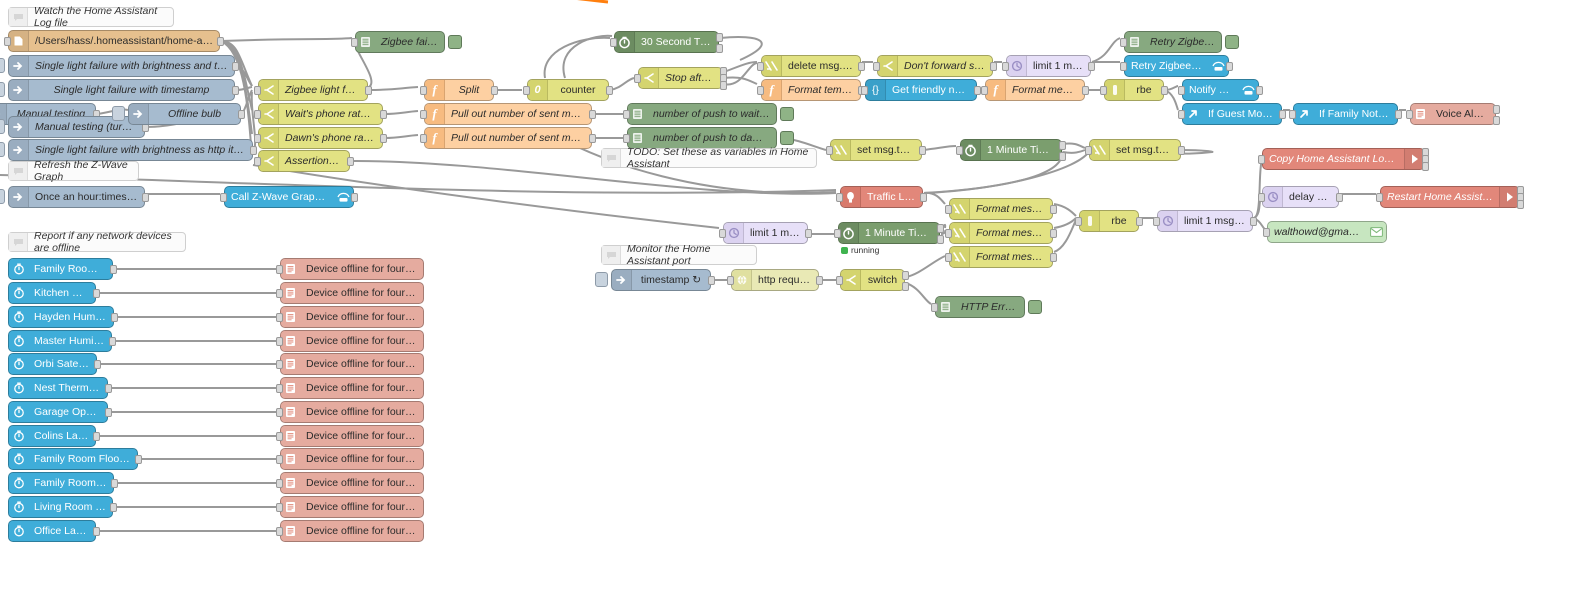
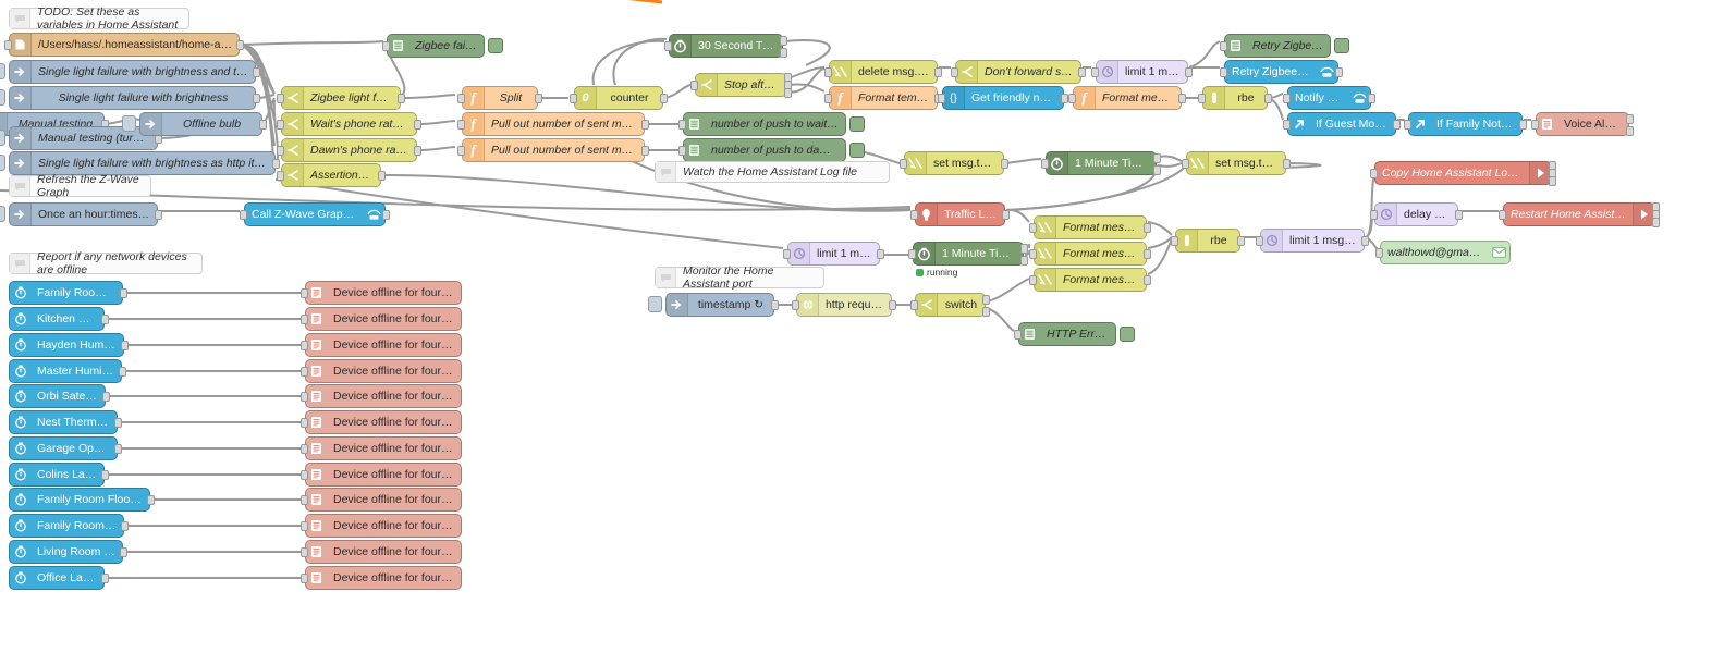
  /Users/hass/.homeassistant/home-assi
  Single light failure with brightness and tran
- Single light failure with timestamp
+ Single light failure with brightness
  Manual testing
  Manual testing (turn_o
  Offline bulb
  Single light failure with brightness as http item
  Once an hour:timestam
  Call Z-Wave Graph sc
  Zigbee light failur
  Wait's phone rate lim
  Dawn's phone rate li
  AssertionErro
  Zigbee failure
  f
  Split
  f
  Pull out number of sent mess
  f
  Pull out number of sent mess
  0
  counter
  30 Second Time
  Stop after 5
  number of push to waits p
  number of push to dawns
  delete msg.res
  f
  Format templa
  Don't forward stop
  {}
  Get friendly name
  limit 1 msg/
  f
  Format messa
  rbe
  Retry Zigbee er
  Retry Zigbee Err
  Notify Walt
  If Guest Mode
  If Family Not in
  Voice Alerts
  set msg.topic
  1 Minute Timer
  set msg.topic
  Copy Home Assistant Log file
  delay 10s
  Restart Home Assistant
  limit 1 msg/10
  walthowd@gmail.co
  Traffic Ligh
  Format messag
  Format messag
  Format messag
  rbe
  limit 1 msg/
  1 Minute Timer
  running
  timestamp ↻
  http request
  switch
  HTTP Error ↘
  Family Room Mi
  Device offline for four hou
  Kitchen Mini
  Device offline for four hou
  Hayden Humidifi
  Device offline for four hou
  Master Humidifi
  Device offline for four hou
  Orbi Satellite
  Device offline for four hou
  Nest Thermost
  Device offline for four hou
  Garage Opene
  Device offline for four hou
  Colins Lamp
  Device offline for four hou
  Family Room Floor L
  Device offline for four hou
  Family Room La
  Device offline for four hou
  Living Room La
  Device offline for four hou
  Office Lamp
  Device offline for four hou
- Watch the Home Assistant Log file
+ TODO: Set these as variables in Home Assistant
  Refresh the Z-Wave Graph
  Report if any network devices are offline
- TODO: Set these as variables in Home Assistant
+ Watch the Home Assistant Log file
  Monitor the Home Assistant port
